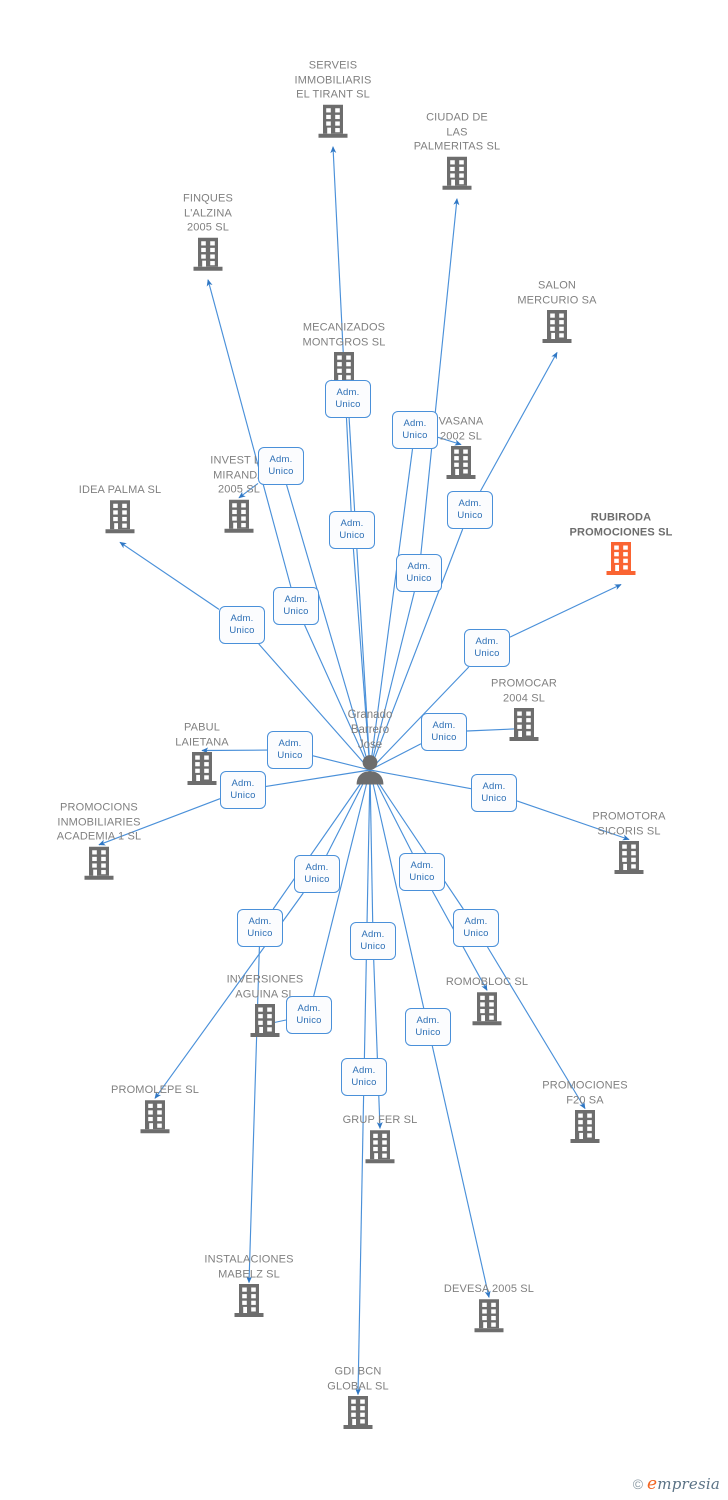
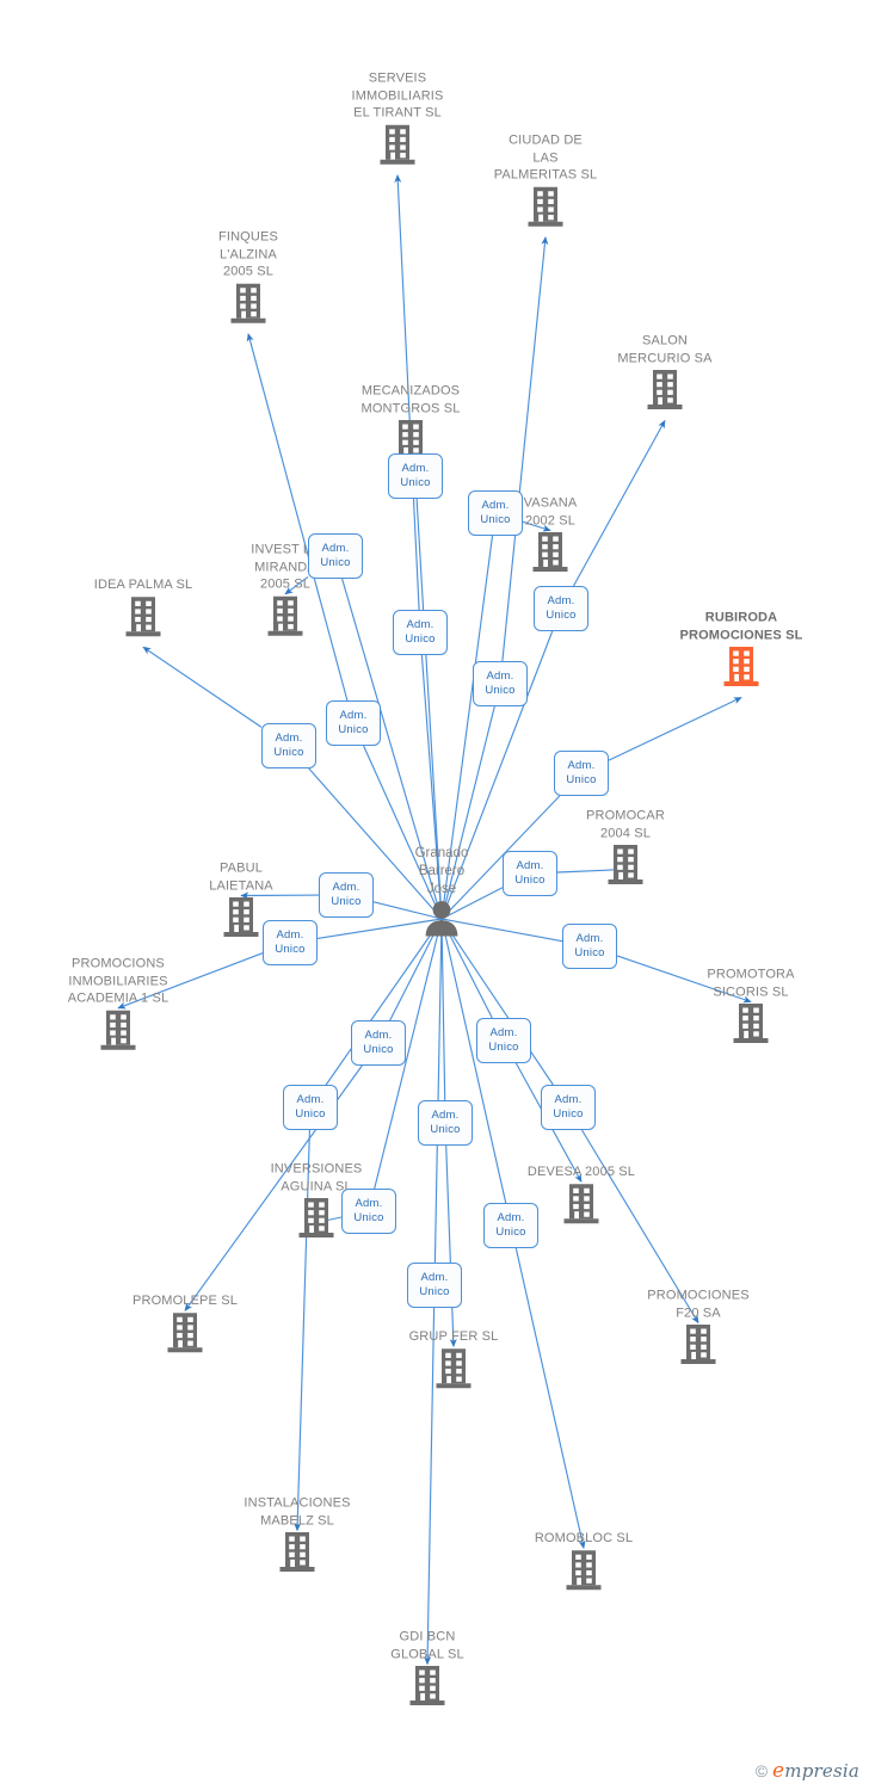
  SERVEIS
  IMMOBILIARIS
  EL TIRANT SL
  CIUDAD DE
  LAS
  PALMERITAS SL
  FINQUES
  L'ALZINA
  2005 SL
  SALON
  MERCURIO SA
  MECANIZADOS
  MONTGROS SL
  VASANA
  2002 SL
  INVEST
  MIRAND
  2005 SL
  IDEA PALMA SL
  RUBIRODA
  PROMOCIONES SL
  PROMOCAR
  2004 SL
  PABUL
  LAIETANA
  PROMOCIONS
  INMOBILIARIES
  ACADEMIA 1 SL
  PROMOTORA
  SICORIS SL
  INVERSIONES
  AGUINA SL
- ROMOBLOC SL
+ DEVESA 2005 SL
  PROMOLEPE SL
  PROMOCIONES
  F20 SA
  GRUP FER SL
  INSTALACIONES
  MABELZ SL
- DEVESA 2005 SL
+ ROMOBLOC SL
  GDI BCN
  GLOBAL SL
  Granado
  Barrero
  Jose
  Adm.
  Unico
  Adm.
  Unico
  Adm.
  Unico
  Adm.
  Unico
  Adm.
  Unico
  Adm.
  Unico
  Adm.
  Unico
  Adm.
  Unico
  Adm.
  Unico
  Adm.
  Unico
  Adm.
  Unico
  Adm.
  Unico
  Adm.
  Unico
  Adm.
  Unico
  Adm.
  Unico
  Adm.
  Unico
  Adm.
  Unico
  Adm.
  Unico
  Adm.
  Unico
  Adm.
  Unico
  Adm.
  Unico
  ©
  empresia
